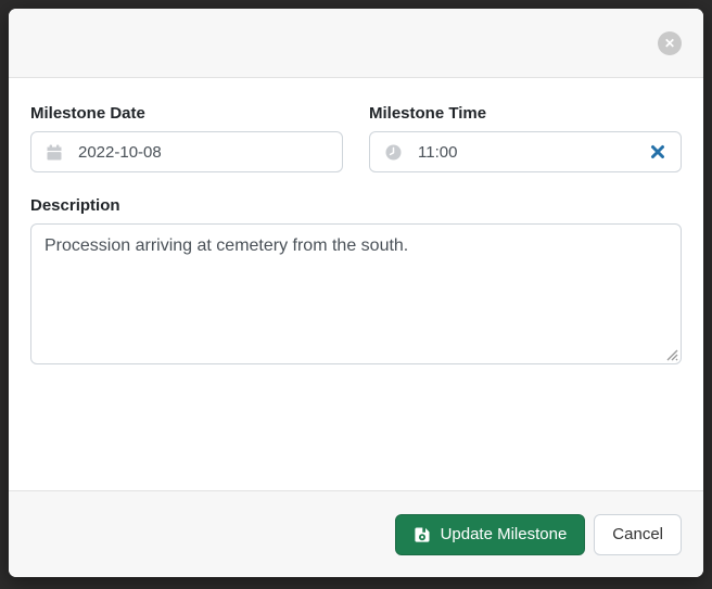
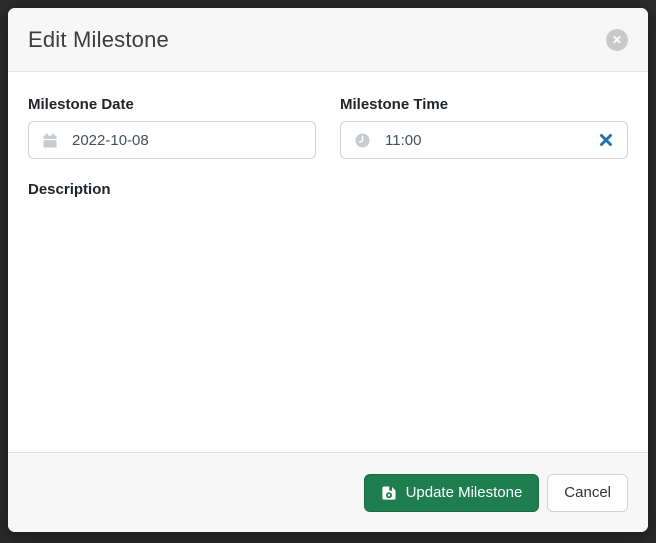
+ Edit Milestone
  ✕
  Milestone Date
  2022-10-08
  Milestone Time
  11:00
  Description
- Procession arriving at cemetery from the south.
  Update Milestone
  Cancel
